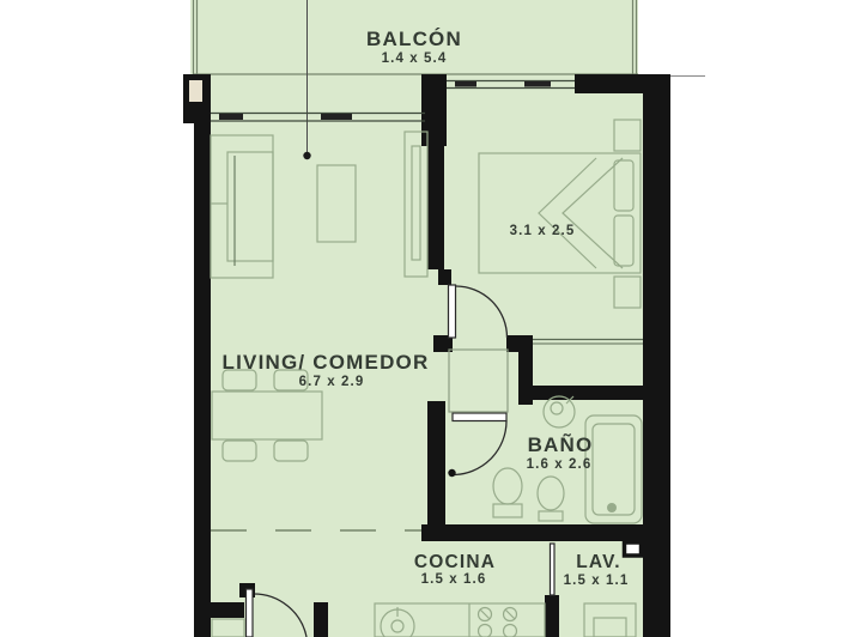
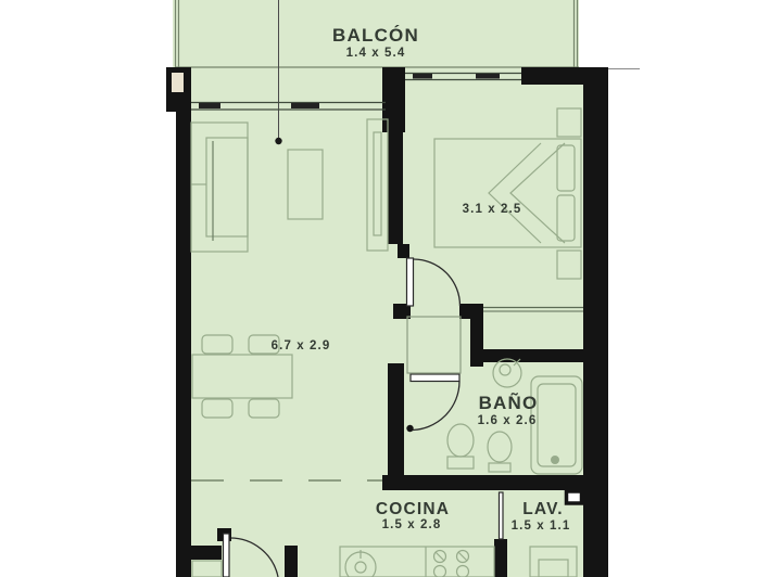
  BALCÓN
  1.4 x 5.4
  3.1 x 2.5
- LIVING/ COMEDOR
  6.7 x 2.9
  BAÑO
  1.6 x 2.6
  COCINA
- 1.5 x 1.6
+ 1.5 x 2.8
  LAV.
  1.5 x 1.1
